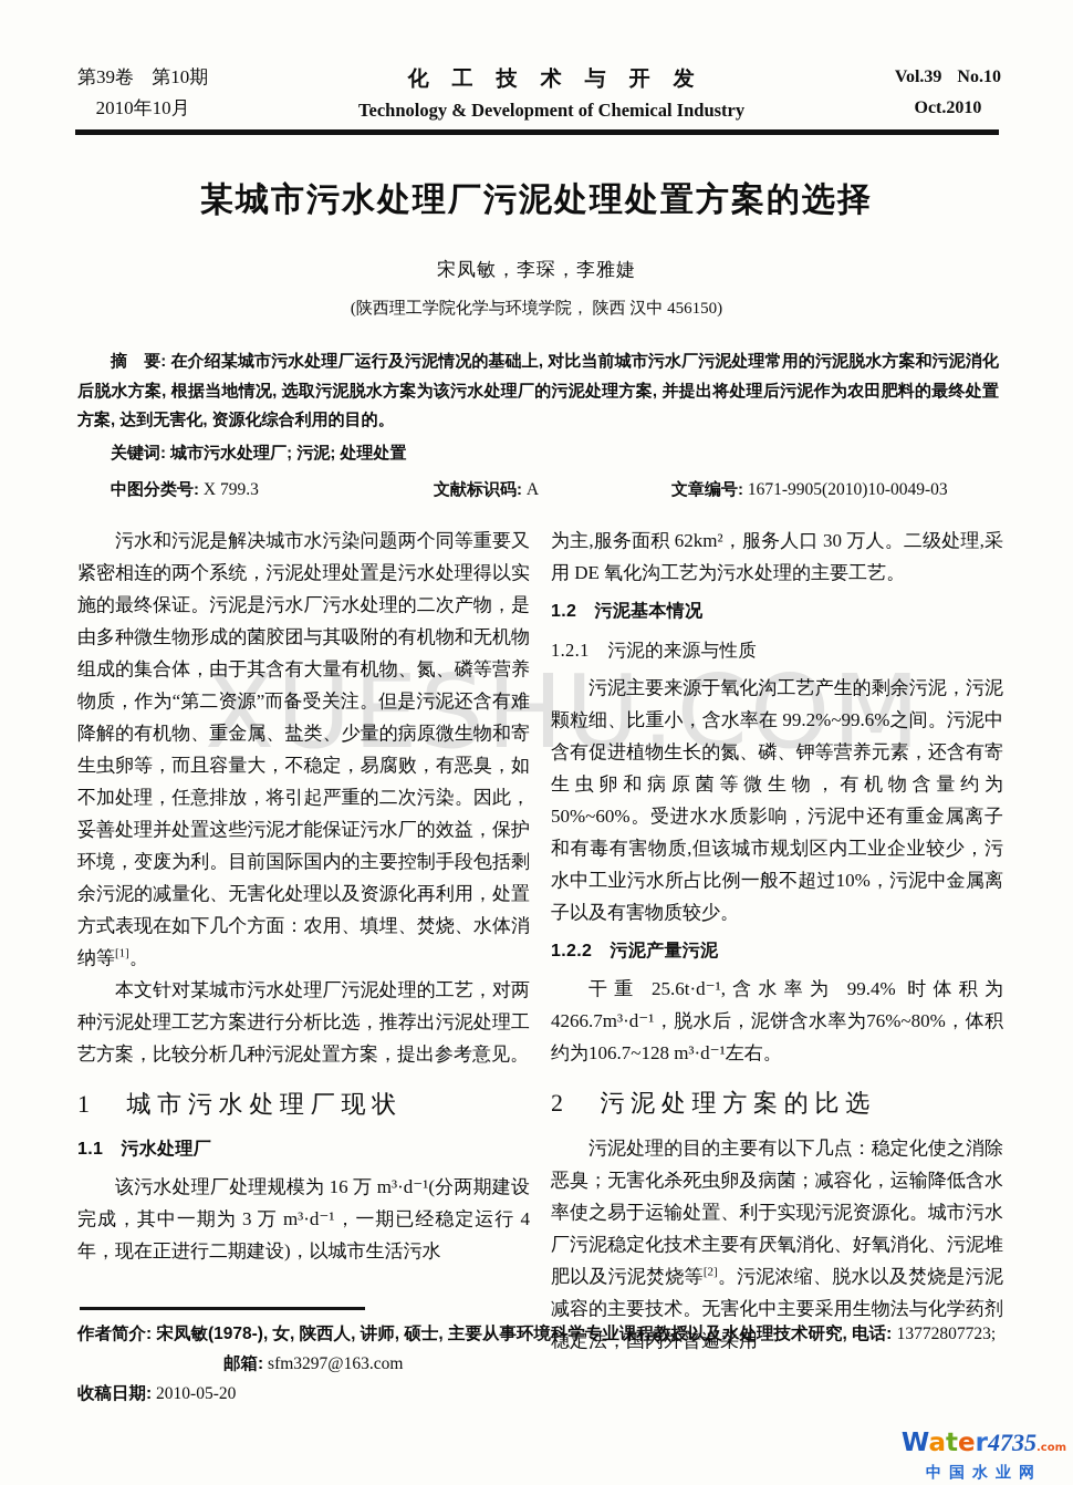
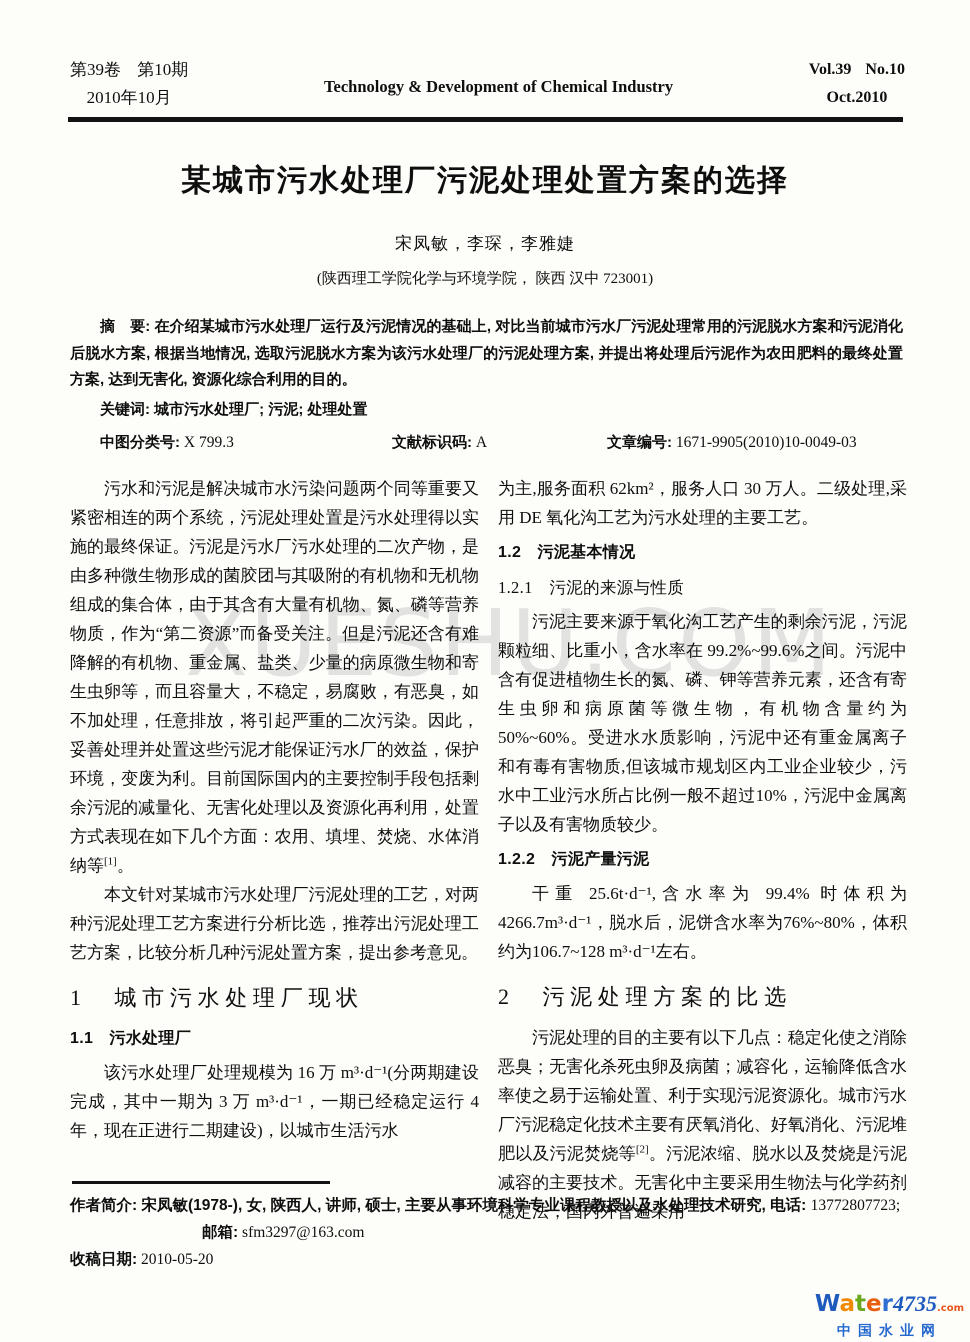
  XUESHU.COM
  第39卷 第10期
  2010年10月
- 化 工 技 术 与 开 发
  Technology & Development of Chemical Industry
  Vol.39 No.10
  Oct.2010
  某城市污水处理厂污泥处理处置方案的选择
  宋凤敏，李琛，李雅婕
- (陕西理工学院化学与环境学院， 陕西 汉中 456150)
+ (陕西理工学院化学与环境学院， 陕西 汉中 723001)
  摘 要: 在介绍某城市污水处理厂运行及污泥情况的基础上, 对比当前城市污水厂污泥处理常用的污泥脱水方案和污泥消化后脱水方案, 根据当地情况, 选取污泥脱水方案为该污水处理厂的污泥处理方案, 并提出将处理后污泥作为农田肥料的最终处置方案, 达到无害化, 资源化综合利用的目的。
  关键词: 城市污水处理厂; 污泥; 处理处置
  中图分类号: X 799.3
  文献标识码: A
  文章编号: 1671-9905(2010)10-0049-03
  污水和污泥是解决城市水污染问题两个同等重要又紧密相连的两个系统，污泥处理处置是污水处理得以实施的最终保证。污泥是污水厂污水处理的二次产物，是由多种微生物形成的菌胶团与其吸附的有机物和无机物组成的集合体，由于其含有大量有机物、氮、磷等营养物质，作为“第二资源”而备受关注。但是污泥还含有难降解的有机物、重金属、盐类、少量的病原微生物和寄生虫卵等，而且容量大，不稳定，易腐败，有恶臭，如不加处理，任意排放，将引起严重的二次污染。因此，妥善处理并处置这些污泥才能保证污水厂的效益，保护环境，变废为利。目前国际国内的主要控制手段包括剩余污泥的减量化、无害化处理以及资源化再利用，处置方式表现在如下几个方面：农用、填埋、焚烧、水体消纳等[1]。
  本文针对某城市污水处理厂污泥处理的工艺，对两种污泥处理工艺方案进行分析比选，推荐出污泥处理工艺方案，比较分析几种污泥处置方案，提出参考意见。
  1 城市污水处理厂现状
  1.1 污水处理厂
  该污水处理厂处理规模为 16 万 m³·d⁻¹(分两期建设完成，其中一期为 3 万 m³·d⁻¹，一期已经稳定运行 4 年，现在正进行二期建设)，以城市生活污水
  为主,服务面积 62km²，服务人口 30 万人。二级处理,采用 DE 氧化沟工艺为污水处理的主要工艺。
  1.2 污泥基本情况
  1.2.1 污泥的来源与性质
  污泥主要来源于氧化沟工艺产生的剩余污泥，污泥颗粒细、比重小，含水率在 99.2%~99.6%之间。污泥中含有促进植物生长的氮、磷、钾等营养元素，还含有寄生虫卵和病原菌等微生物，有机物含量约为 50%~60%。受进水水质影响，污泥中还有重金属离子和有毒有害物质,但该城市规划区内工业企业较少，污水中工业污水所占比例一般不超过10%，污泥中金属离子以及有害物质较少。
  1.2.2 污泥产量污泥
  干重 25.6t·d⁻¹,含水率为 99.4% 时体积为 4266.7m³·d⁻¹，脱水后，泥饼含水率为76%~80%，体积约为106.7~128 m³·d⁻¹左右。
  2 污泥处理方案的比选
  污泥处理的目的主要有以下几点：稳定化使之消除恶臭；无害化杀死虫卵及病菌；减容化，运输降低含水率使之易于运输处置、利于实现污泥资源化。城市污水厂污泥稳定化技术主要有厌氧消化、好氧消化、污泥堆肥以及污泥焚烧等[2]。污泥浓缩、脱水以及焚烧是污泥减容的主要技术。无害化中主要采用生物法与化学药剂稳定法，国内外普遍采用
  作者简介: 宋凤敏(1978-), 女, 陕西人, 讲师, 硕士, 主要从事环境科学专业课程教授以及水处理技术研究, 电话: 13772807723;
  邮箱: sfm3297@163.com
  收稿日期: 2010-05-20
  Water4735.com
  中国水业网
